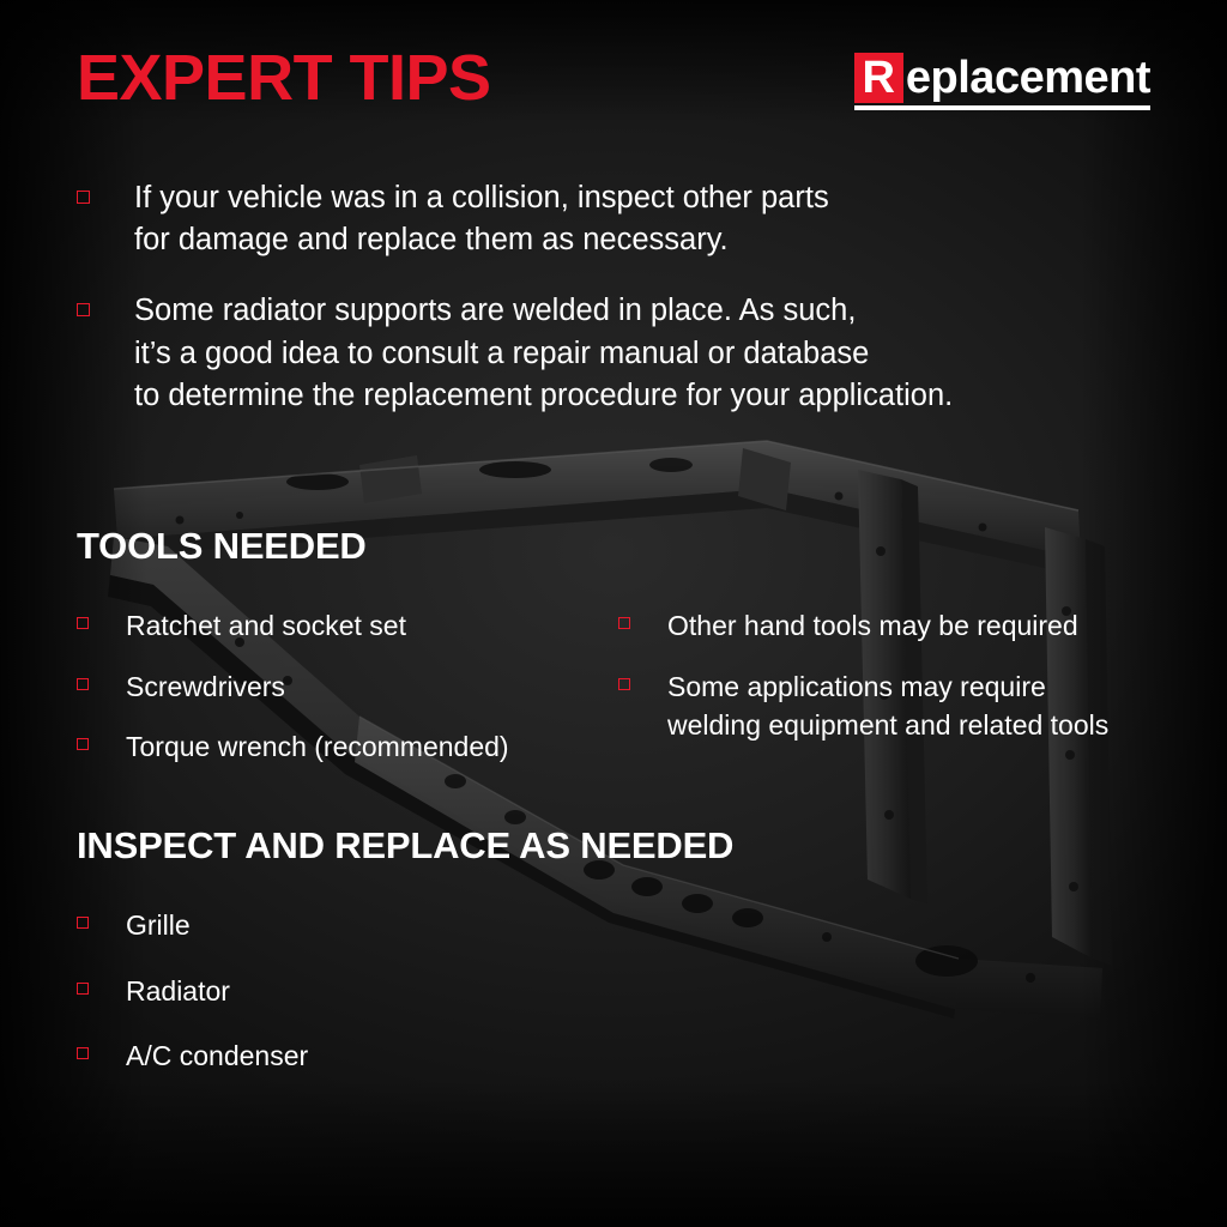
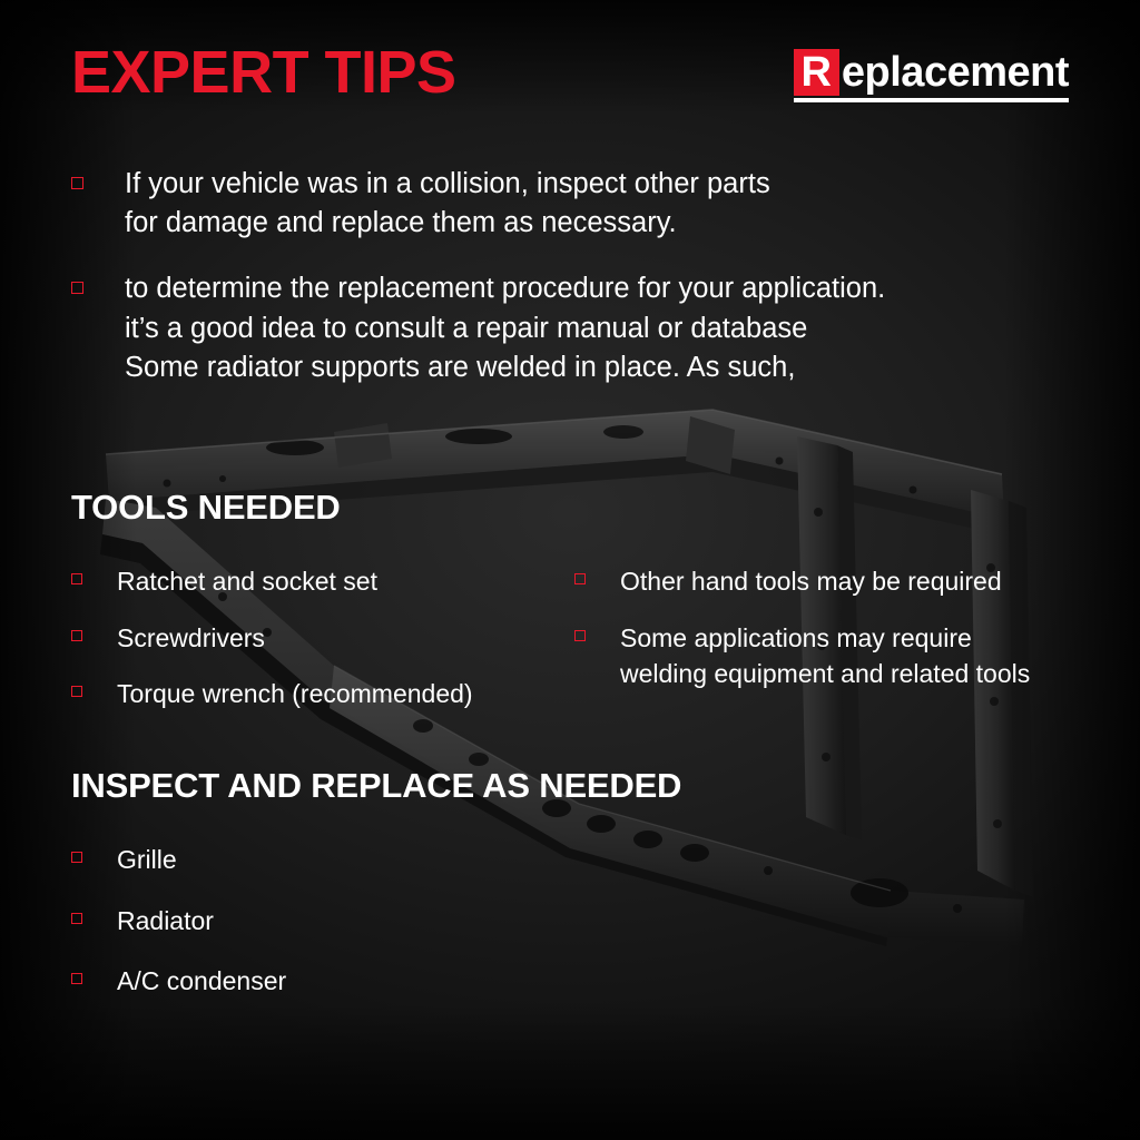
  EXPERT TIPS
  R
  eplacement
  If your vehicle was in a collision, inspect other parts
  for damage and replace them as necessary.
- Some radiator supports are welded in place. As such,
+ to determine the replacement procedure for your application.
  it’s a good idea to consult a repair manual or database
- to determine the replacement procedure for your application.
+ Some radiator supports are welded in place. As such,
  TOOLS NEEDED
  Ratchet and socket set
  Screwdrivers
  Torque wrench (recommended)
  Other hand tools may be required
  Some applications may require
  welding equipment and related tools
  INSPECT AND REPLACE AS NEEDED
  Grille
  Radiator
  A/C condenser
